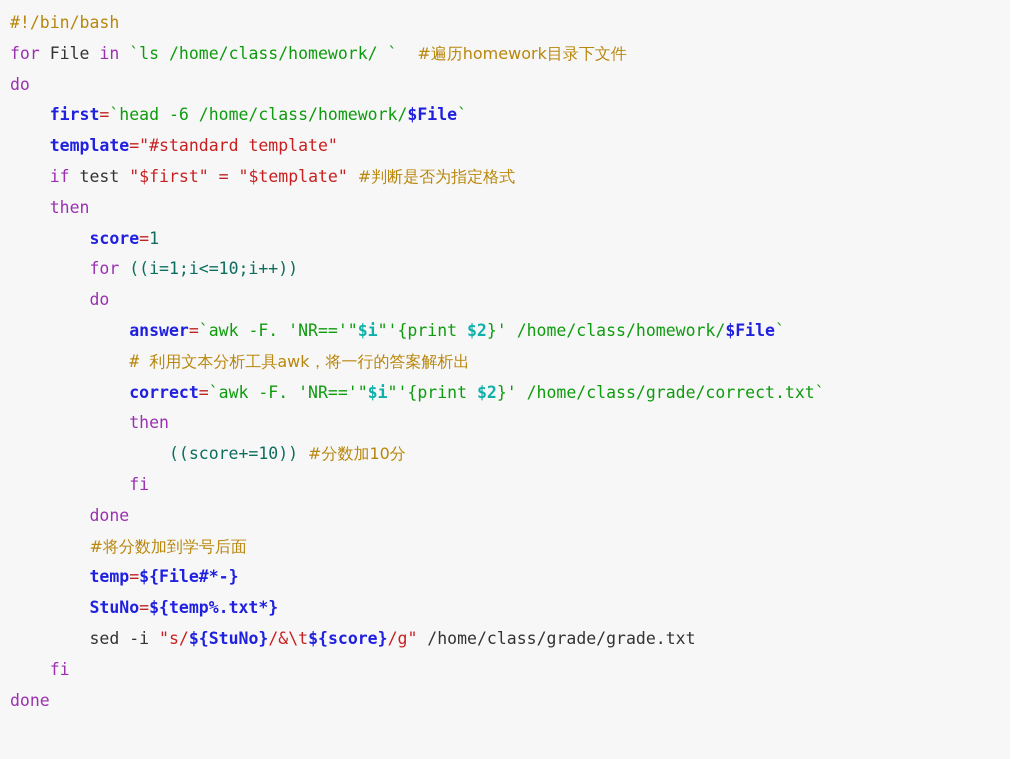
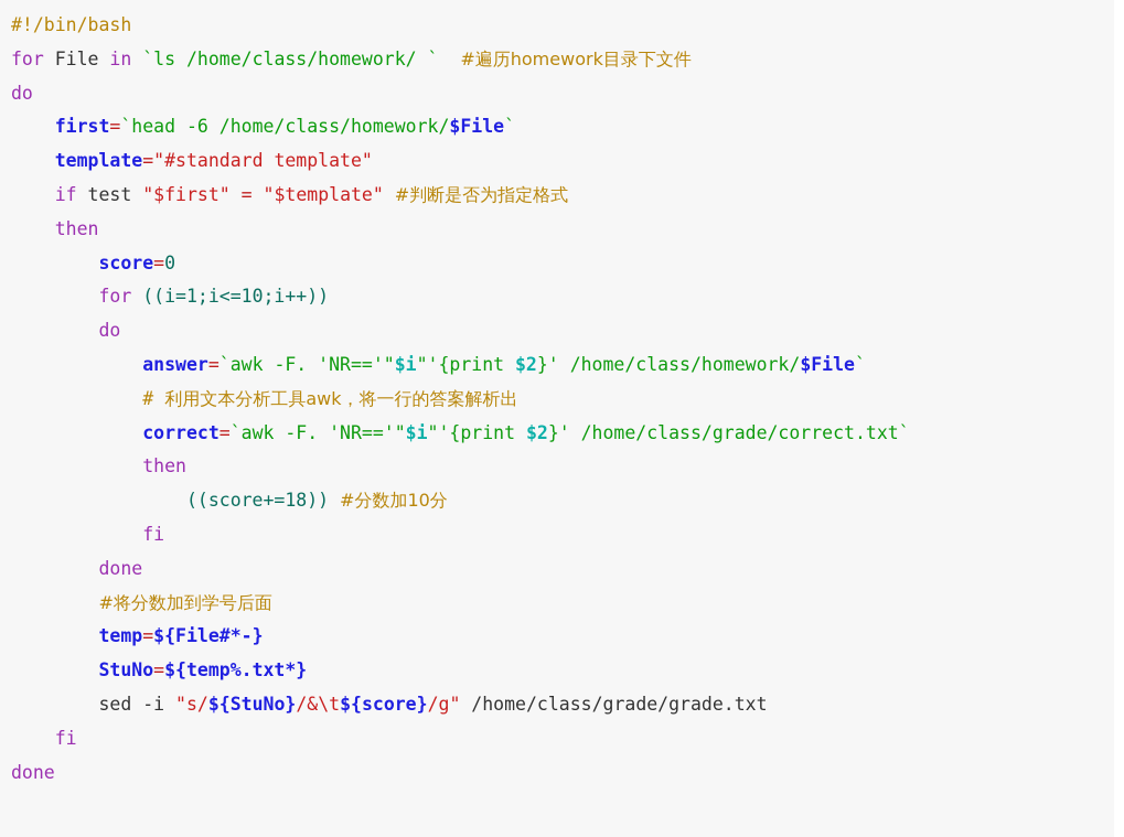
  #!/bin/bash
  for File in `ls /home/class/homework/ ` #遍历homework目录下文件
  do
  first=`head -6 /home/class/homework/$File`
  template="#standard template"
  if test "$first" = "$template" #判断是否为指定格式
  then
- score=1
+ score=0
  for ((i=1;i<=10;i++))
  do
  answer=`awk -F. 'NR=='"$i"'{print $2}' /home/class/homework/$File`
  # 利用文本分析工具awk，将一行的答案解析出
  correct=`awk -F. 'NR=='"$i"'{print $2}' /home/class/grade/correct.txt`
  then
- ((score+=10)) #分数加10分
+ ((score+=18)) #分数加10分
  fi
  done
  #将分数加到学号后面
  temp=${File#*-}
  StuNo=${temp%.txt*}
  sed -i "s/${StuNo}/&\t${score}/g" /home/class/grade/grade.txt
  fi
  done
